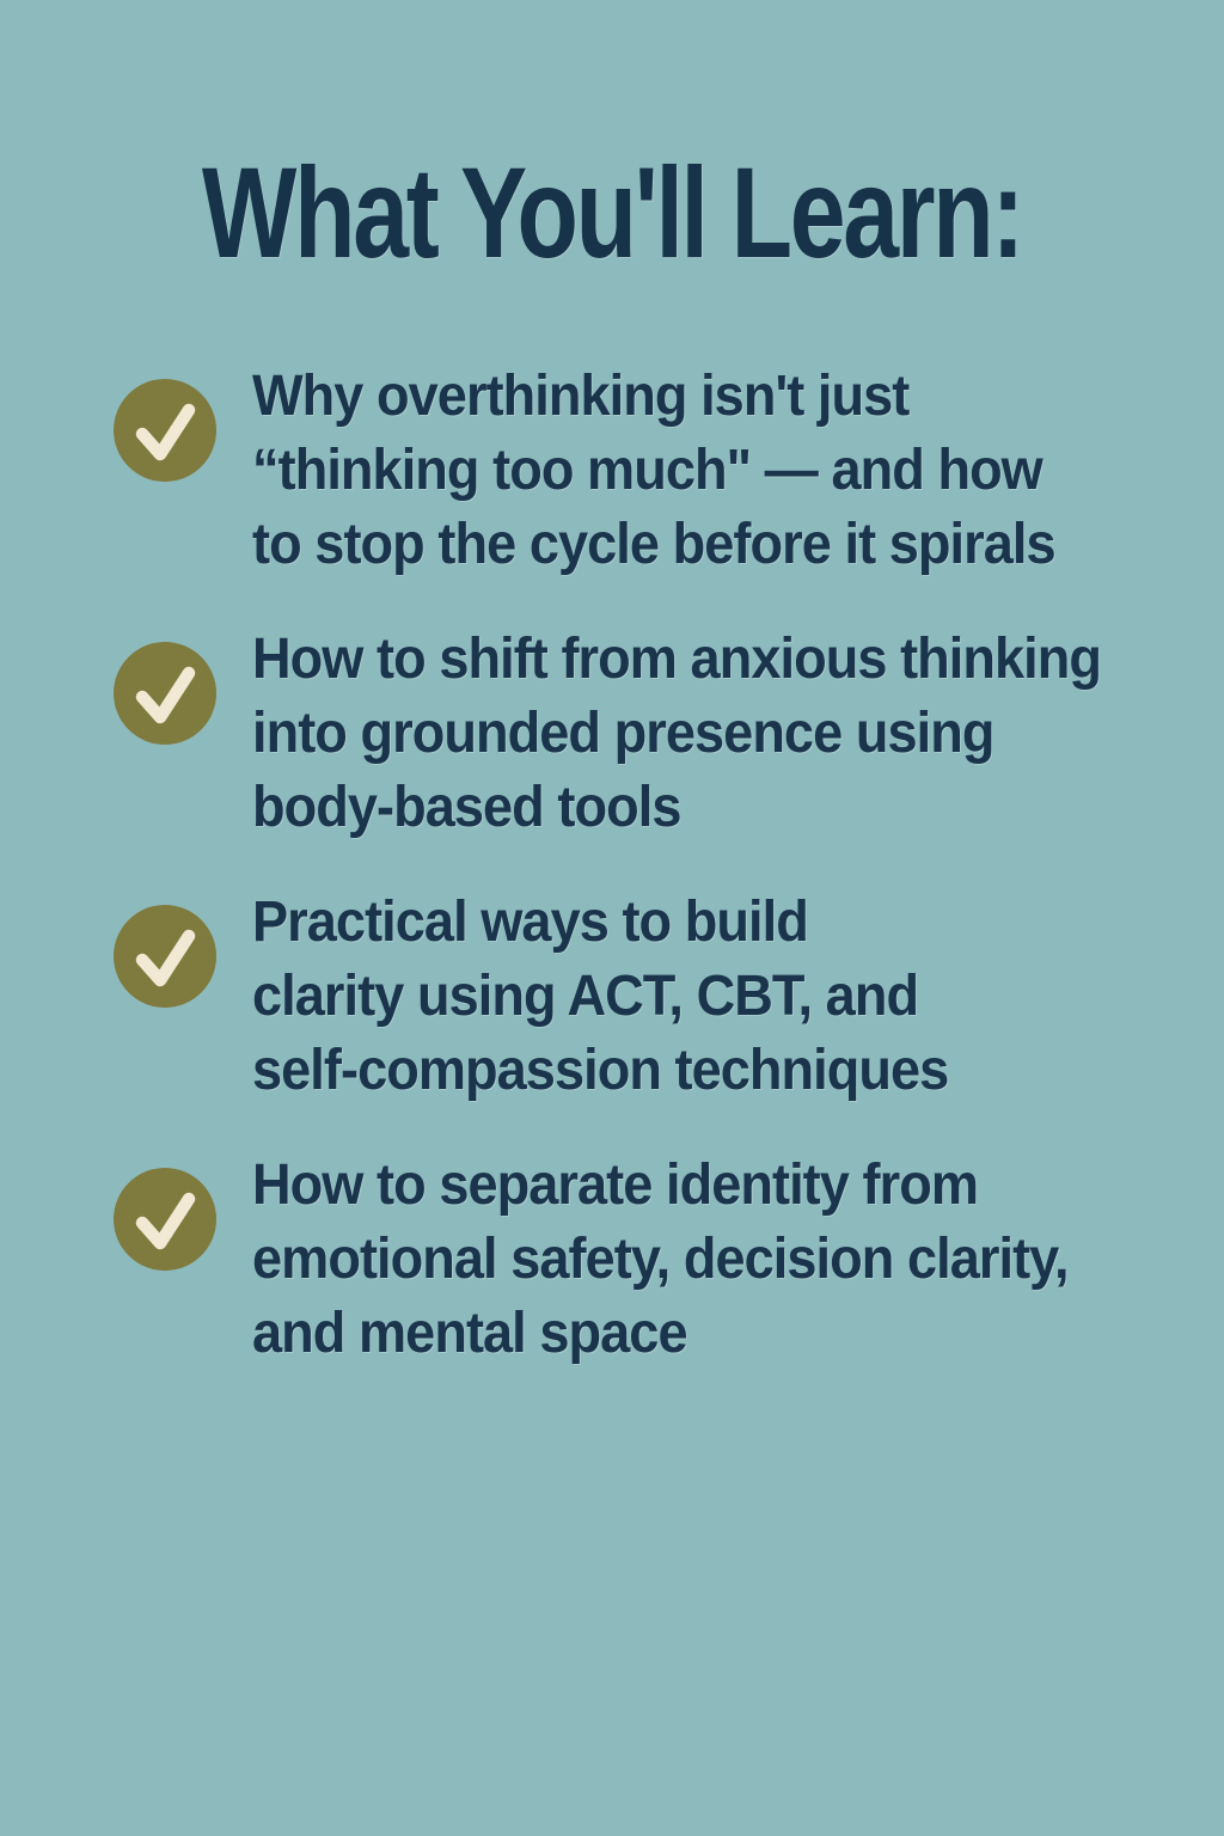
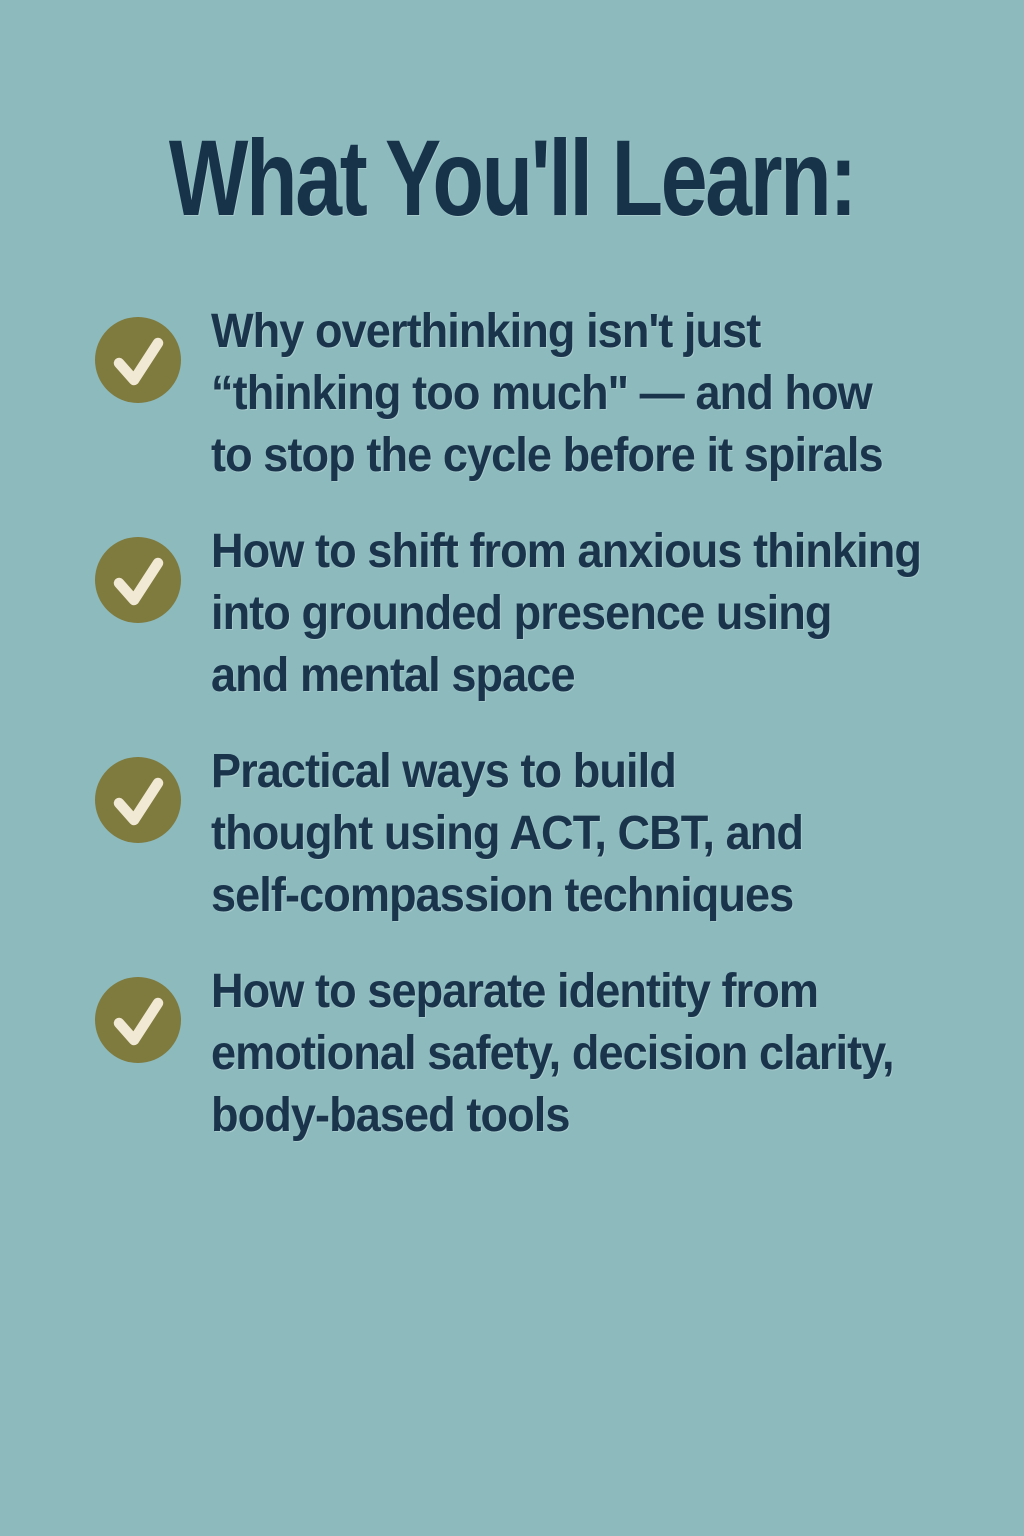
  What You'll Learn:
  Why overthinking isn't just
  “thinking too much" — and how
  to stop the cycle before it spirals
  How to shift from anxious thinking
  into grounded presence using
- body-based tools
+ and mental space
  Practical ways to build
- clarity using ACT, CBT, and
+ thought using ACT, CBT, and
  self-compassion techniques
  How to separate identity from
  emotional safety, decision clarity,
- and mental space
+ body-based tools
